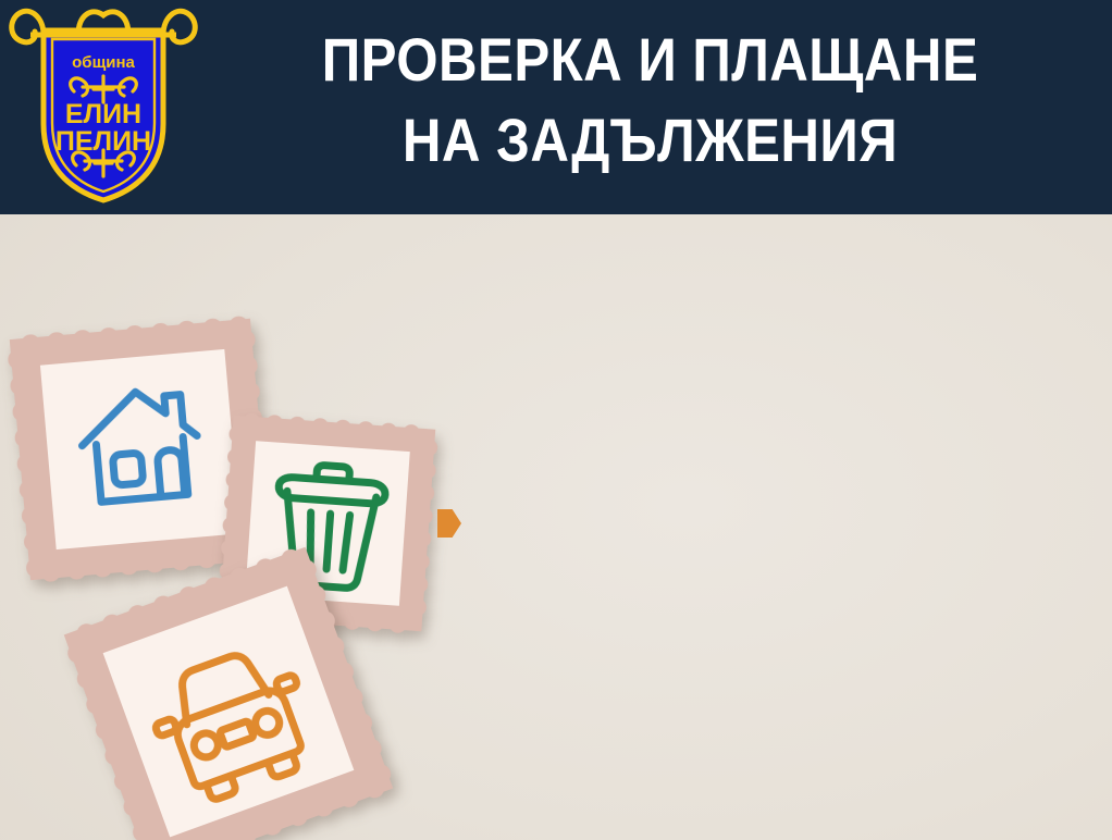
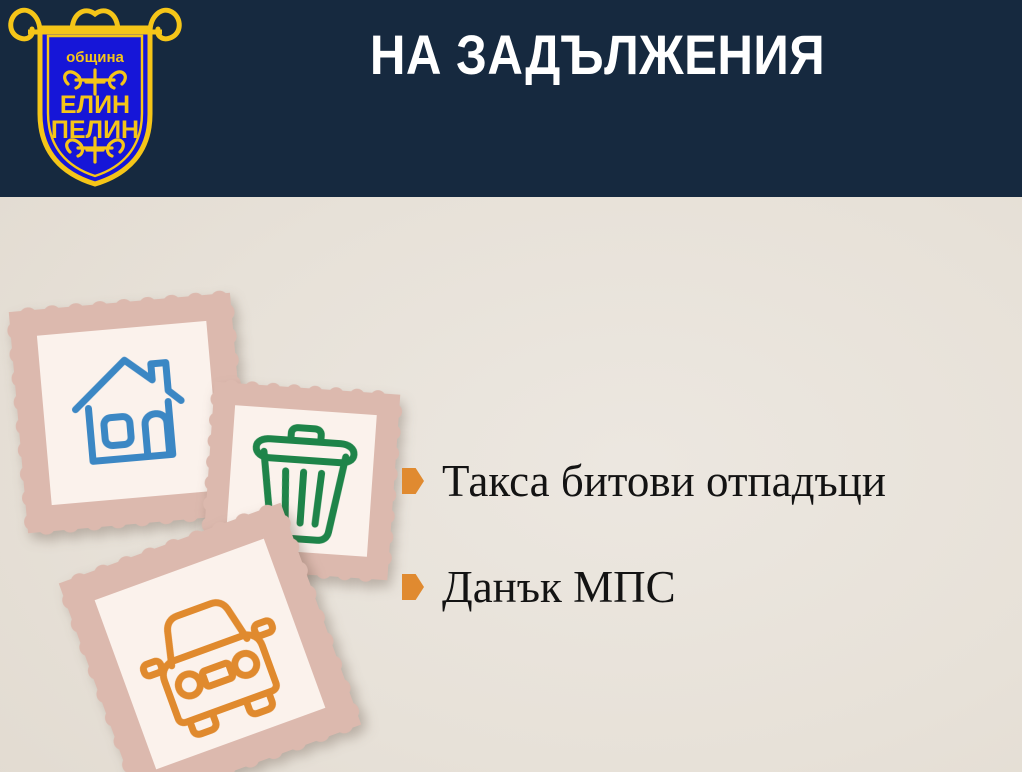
- ПРОВЕРКА И ПЛАЩАНЕ
  НА ЗАДЪЛЖЕНИЯ
  община
  ЕЛИН
  ПЕЛИН
+ Такса битови отпадъци
+ Данък МПС
